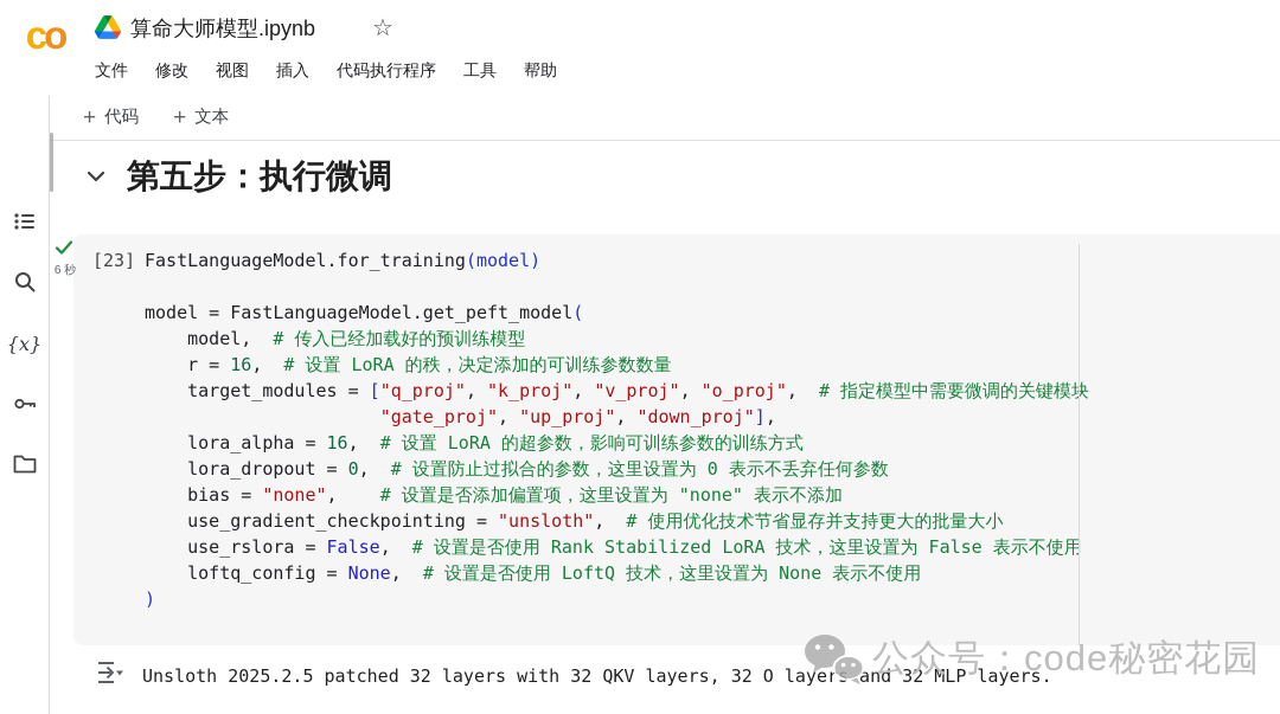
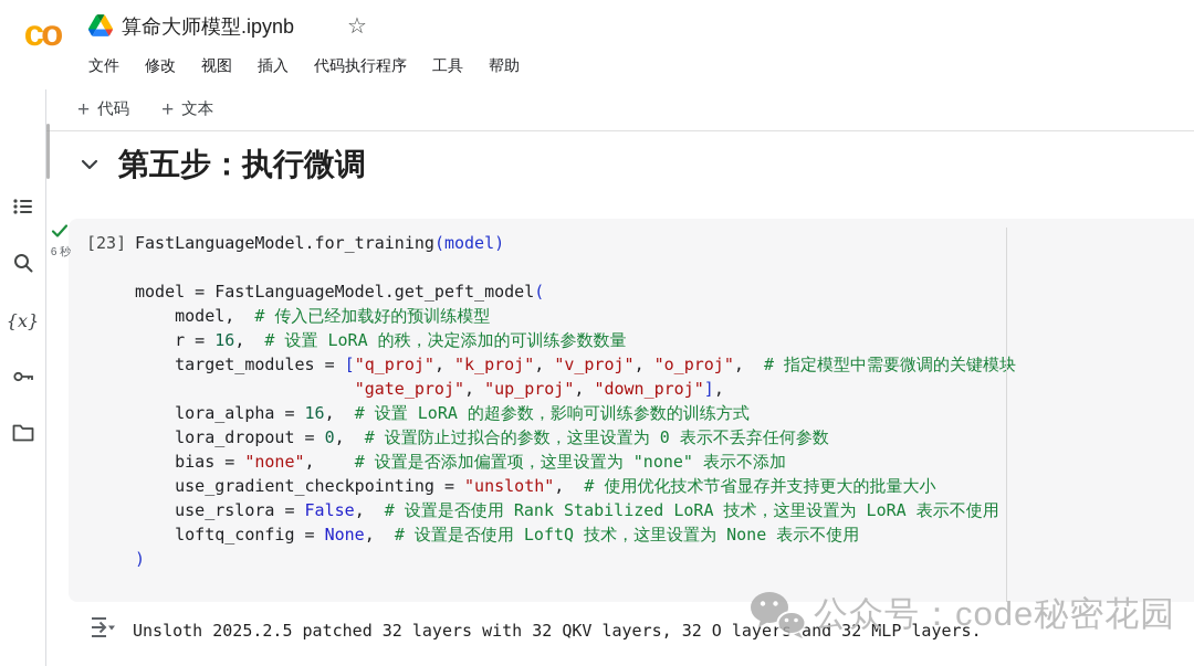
  co
  算命大师模型.ipynb
  ☆
  文件
  修改
  视图
  插入
  代码执行程序
  工具
  帮助
  +
  代码
  +
  文本
  {x}
  第五步：执行微调
  6 秒
  [23]
  FastLanguageModel.for_training(model)
  model = FastLanguageModel.get_peft_model(
  model, # 传入已经加载好的预训练模型
  r = 16, # 设置 LoRA 的秩，决定添加的可训练参数数量
  target_modules = ["q_proj", "k_proj", "v_proj", "o_proj", # 指定模型中需要微调的关键模块
  "gate_proj", "up_proj", "down_proj"],
  lora_alpha = 16, # 设置 LoRA 的超参数，影响可训练参数的训练方式
  lora_dropout = 0, # 设置防止过拟合的参数，这里设置为 0 表示不丢弃任何参数
  bias = "none", # 设置是否添加偏置项，这里设置为 "none" 表示不添加
  use_gradient_checkpointing = "unsloth", # 使用优化技术节省显存并支持更大的批量大小
- use_rslora = False, # 设置是否使用 Rank Stabilized LoRA 技术，这里设置为 False 表示不使用
+ use_rslora = False, # 设置是否使用 Rank Stabilized LoRA 技术，这里设置为 LoRA 表示不使用
  loftq_config = None, # 设置是否使用 LoftQ 技术，这里设置为 None 表示不使用
  )
  Unsloth 2025.2.5 patched 32 layers with 32 QKV layers, 32 O layers and 32 MLP layers.
  公众号：code秘密花园
